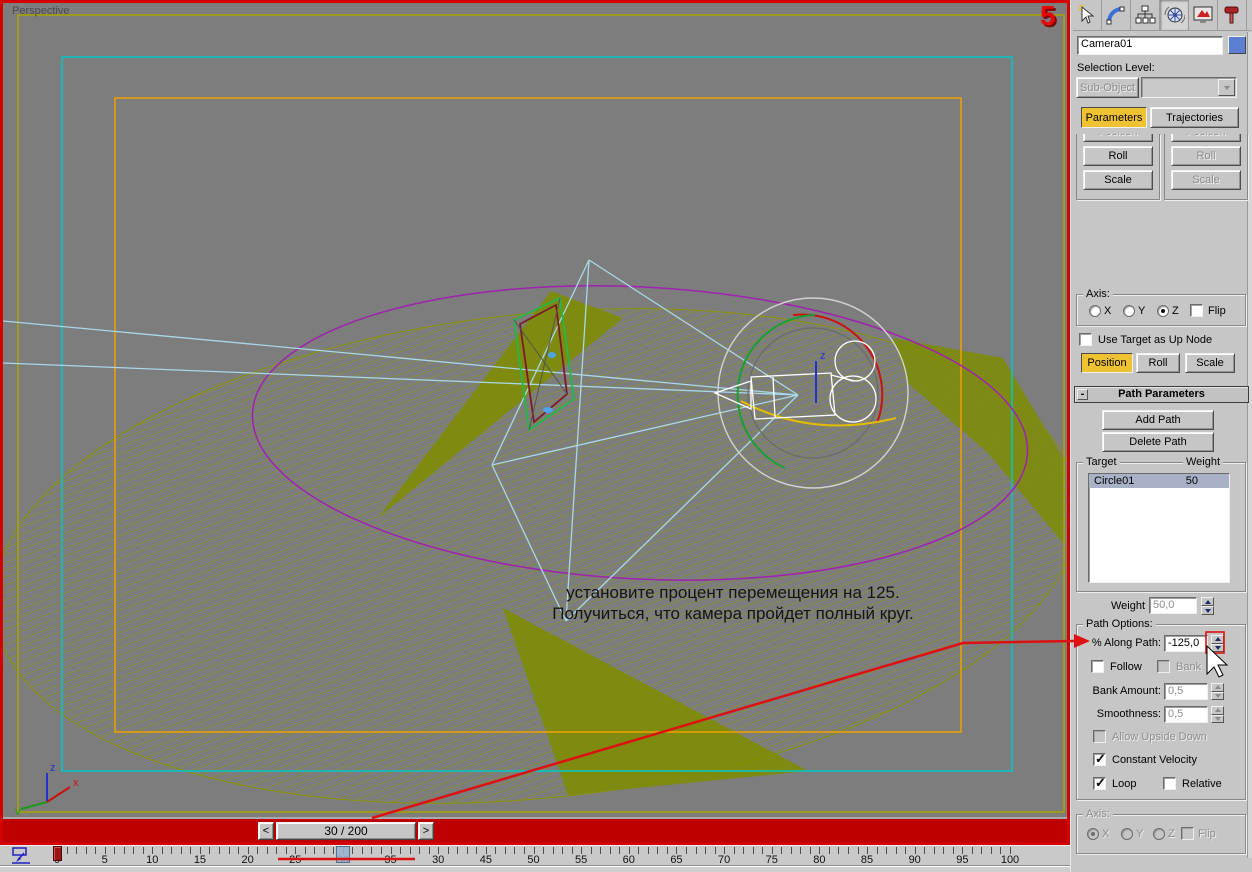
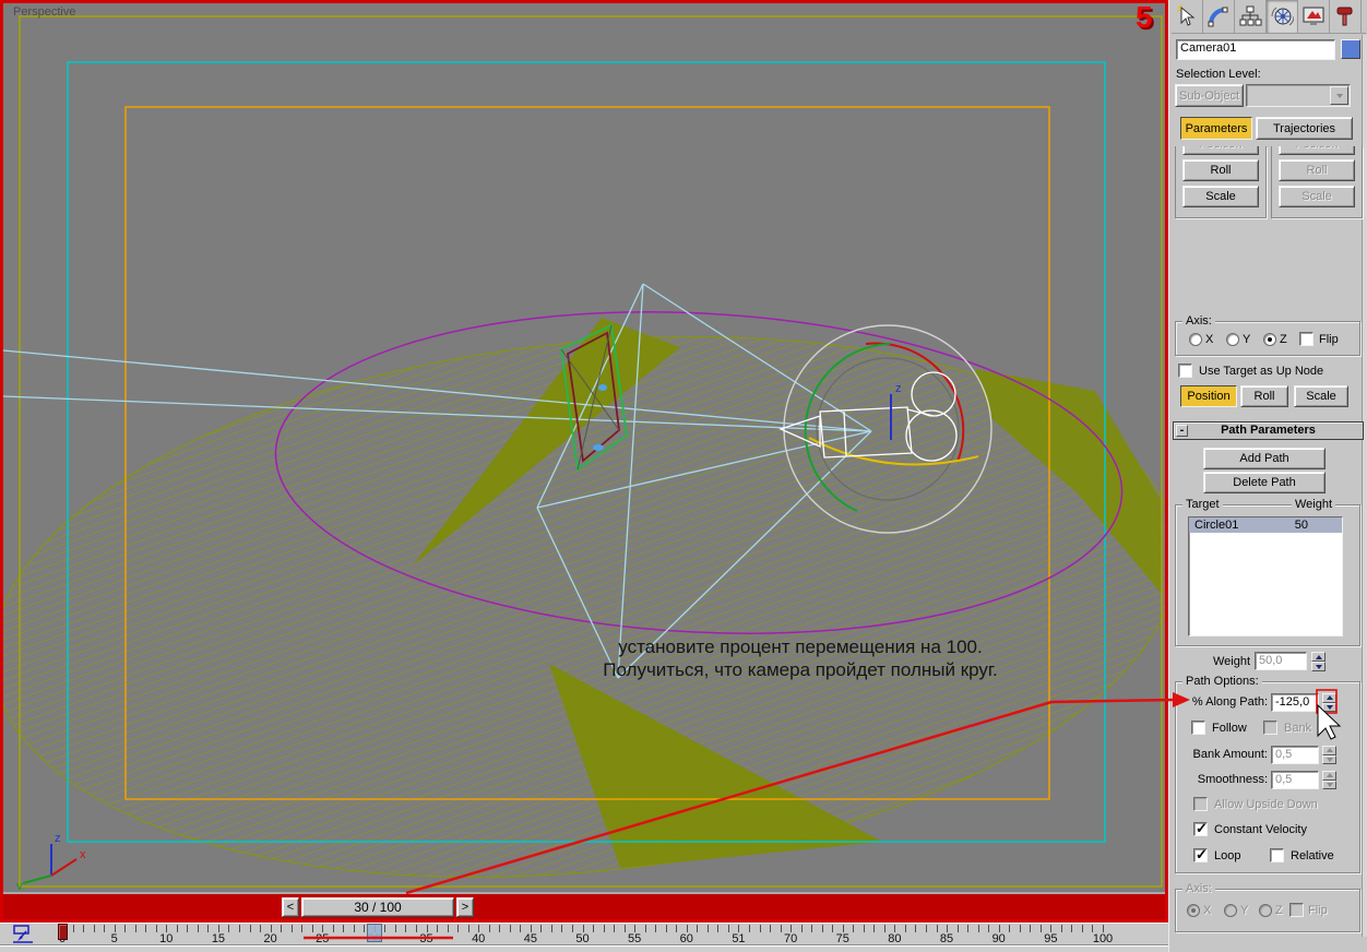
  Perspective
  z
  z
  x
  y
- установите процент перемещения на 125.
+ установите процент перемещения на 100.
  Получиться, что камера пройдет полный круг.
  <
- 30 / 200
+ 30 / 100
  >
  5
  5
  10
  15
  20
- 30
+ 40
  45
  50
  55
  60
- 65
+ 51
  70
  75
  80
  85
  90
  95
  100
  Camera01
  Selection Level:
  Sub-Object
  Parameters
  Trajectories
  Roll
  Scale
  Roll
  Scale
  Axis:
  X
  Y
  Z
  Flip
  Use Target as Up Node
  Position
  Roll
  Scale
  -
  Path Parameters
  Add Path
  Delete Path
  Target
  Weight
  Circle01
  50
  Weight
  50,0
  Path Options:
  % Along Path:
  -125,0
  Follow
  Bank
  Bank Amount:
  0,5
  Smoothness:
  0,5
  Allow Upside Down
  Constant Velocity
  Loop
  Relative
  Axis:
  X
  Y
  Z
  Flip
